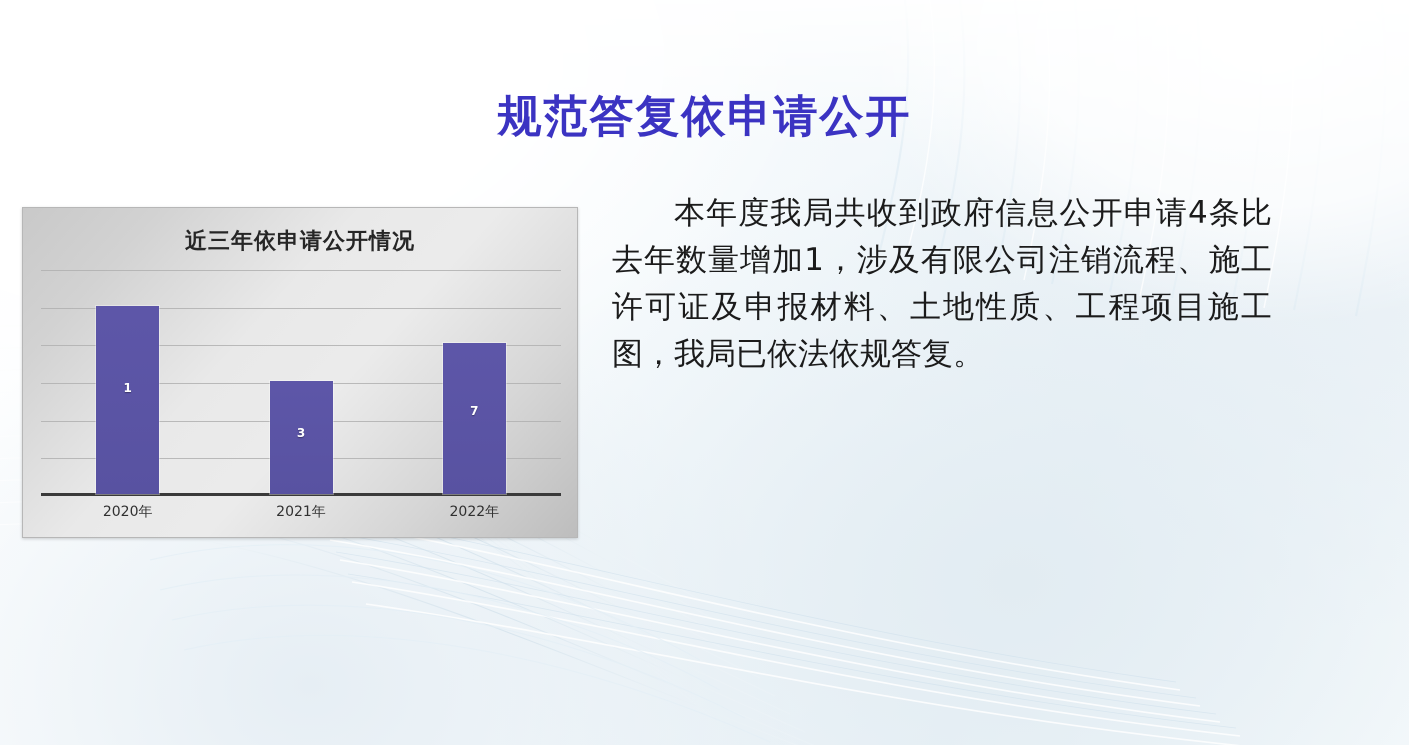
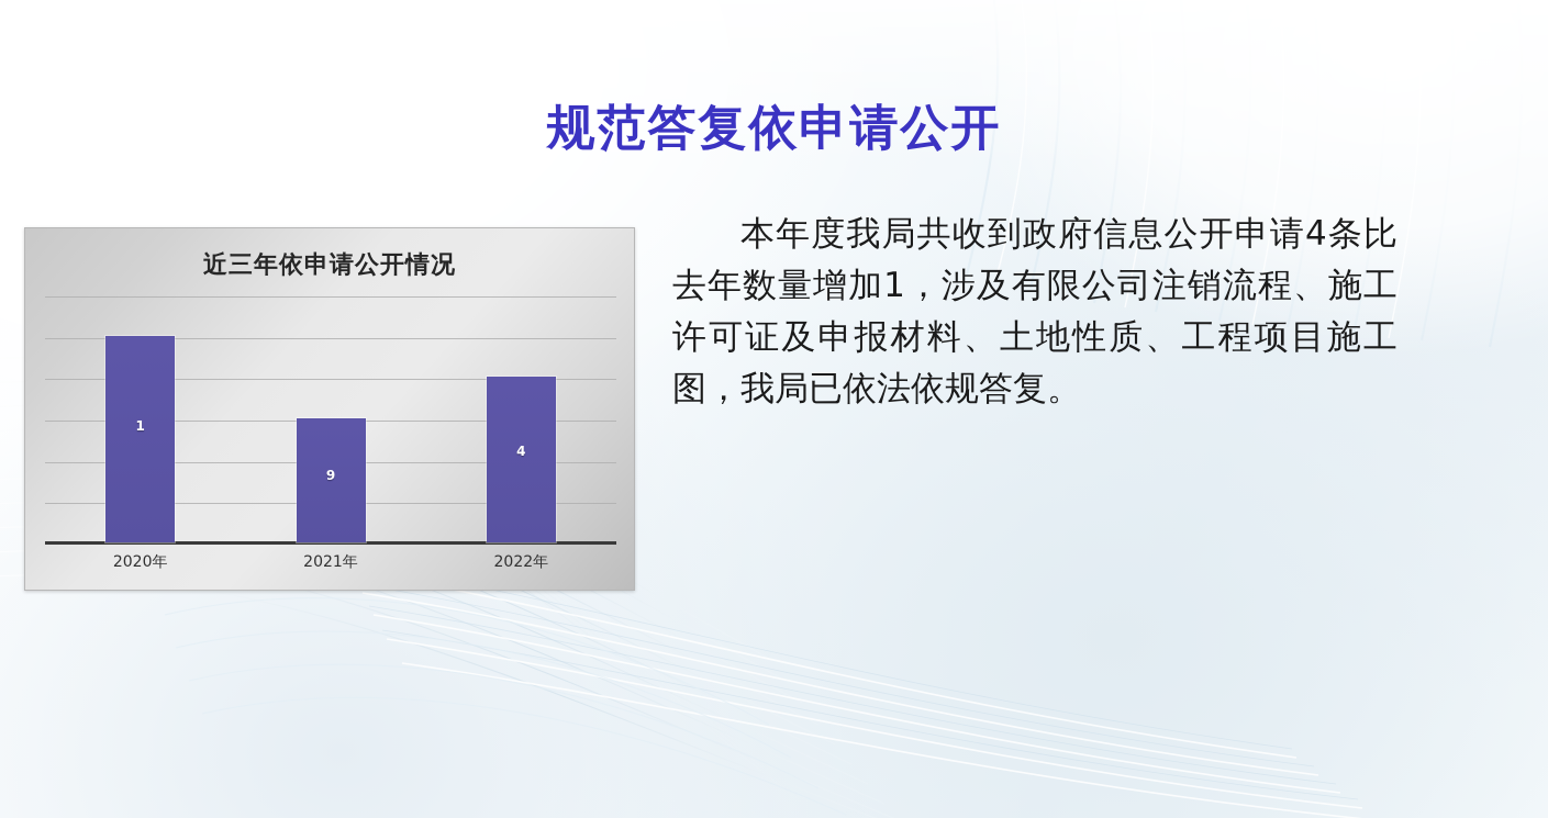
  规范答复依申请公开
  本年度我局共收到政府信息公开申请4条比去年数量增加1，涉及有限公司注销流程、施工许可证及申报材料、土地性质、工程项目施工图，我局已依法依规答复。
  近三年依申请公开情况
  1
- 3
+ 9
- 7
+ 4
  2020年
  2021年
  2022年
